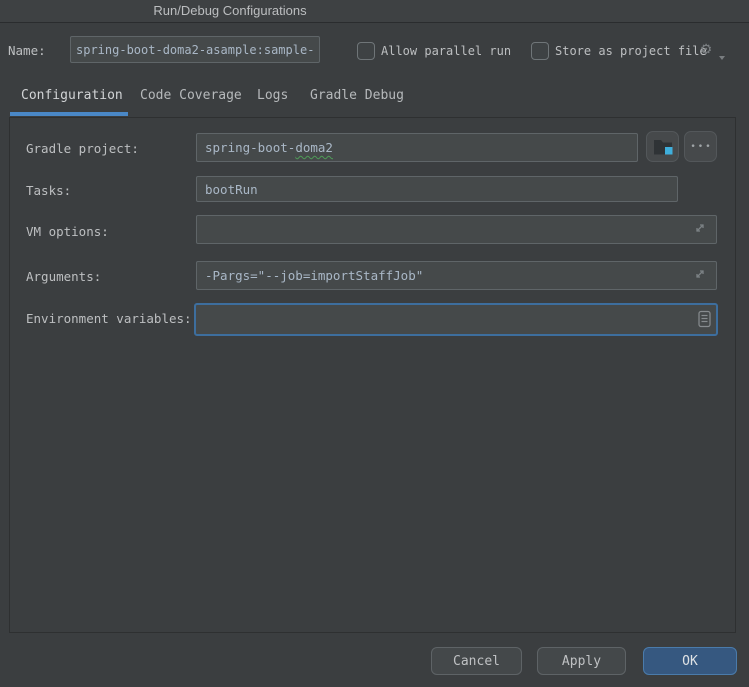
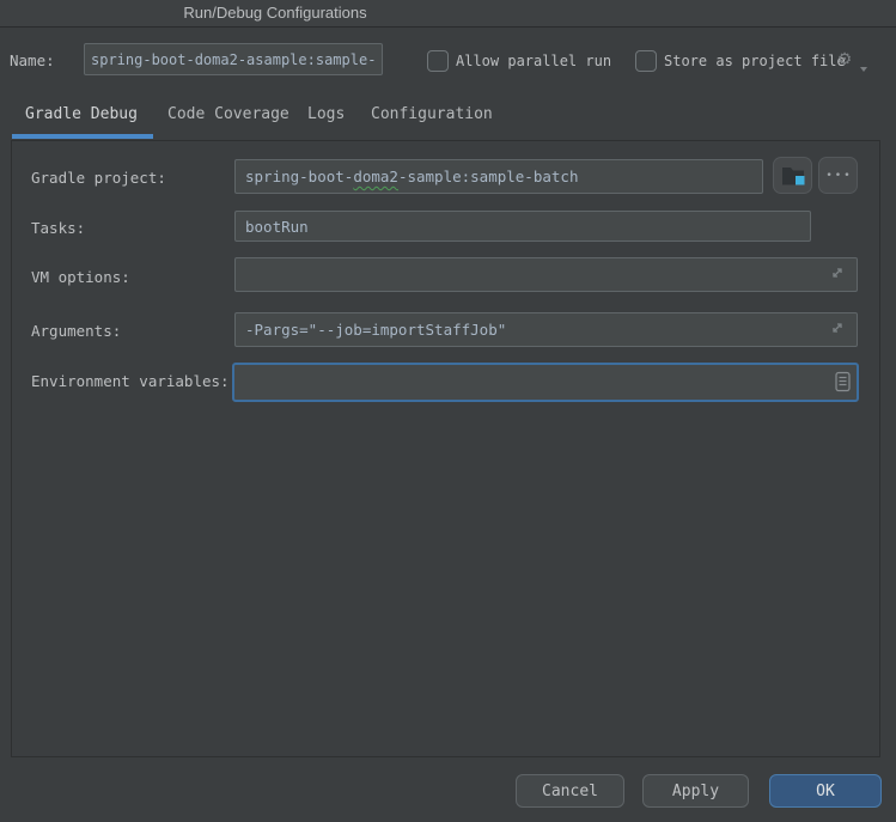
  Run/Debug Configurations
  Name:
  spring-boot-doma2-asample:sample-
  Allow parallel run
  Store as project file
  ⚙
- Configuration
+ Gradle Debug
  Code Coverage
  Logs
- Gradle Debug
+ Configuration
  Gradle project:
  spring-boot-
  doma2
+ -sample:sample-batch
  •••
  Tasks:
  bootRun
  VM options:
  Arguments:
  -Pargs="--job=importStaffJob"
  Environment variables:
  Cancel
  Apply
  OK
